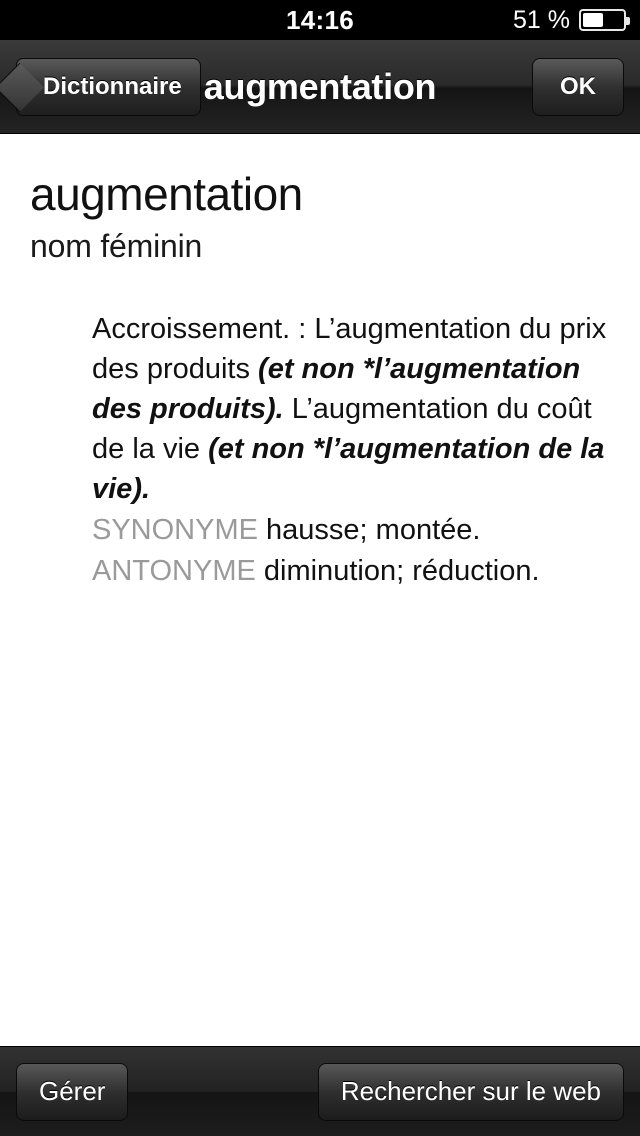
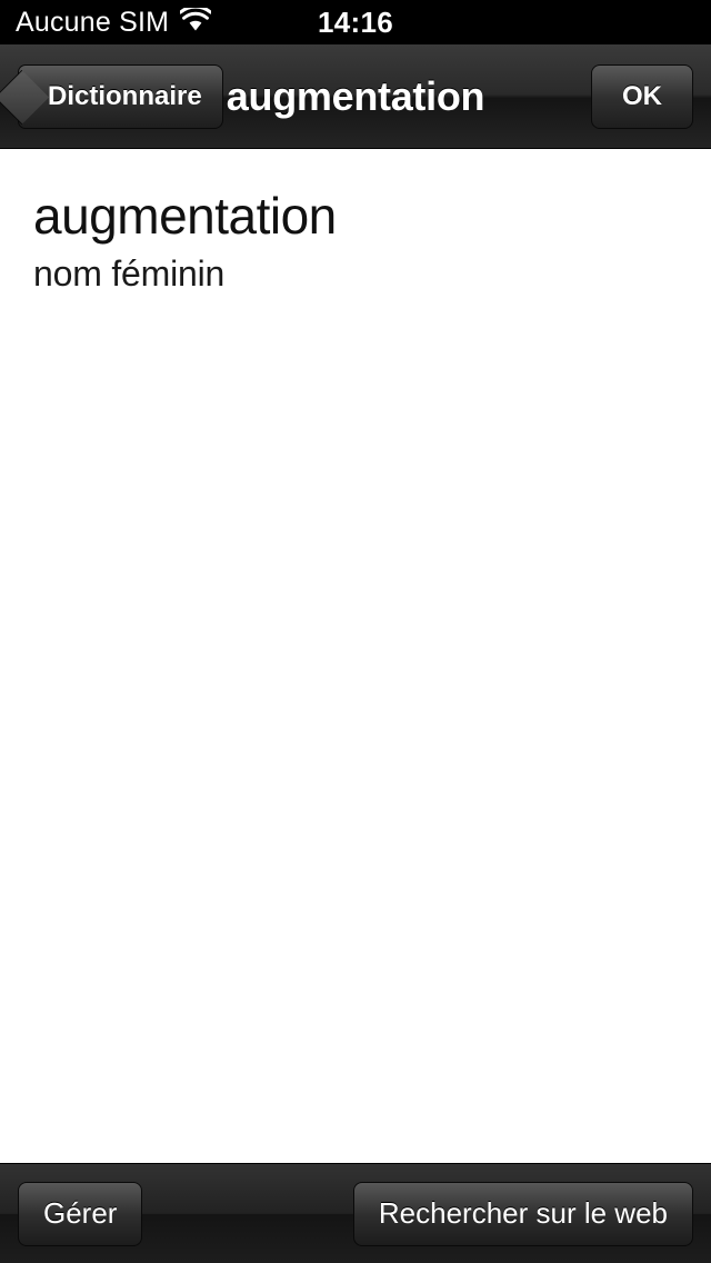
+ Aucune SIM
  14:16
- 51 %
  Dictionnaire
  augmentation
  OK
  augmentation
  nom féminin
- Accroissement. : L’augmentation du prix des produits (et non *l’augmentation des produits). L’augmentation du coût de la vie (et non *l’augmentation de la vie).
- SYNONYME hausse; montée.
- ANTONYME diminution; réduction.
  Gérer
  Rechercher sur le web
